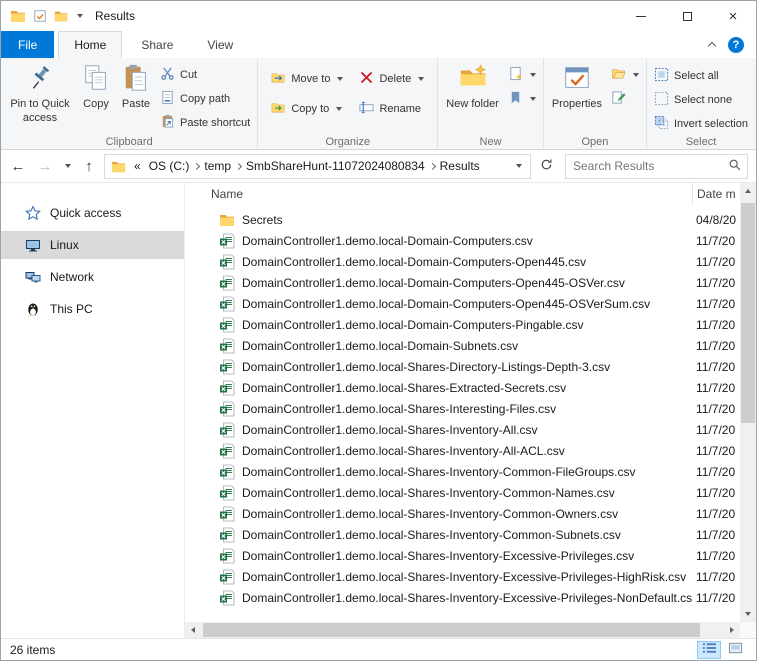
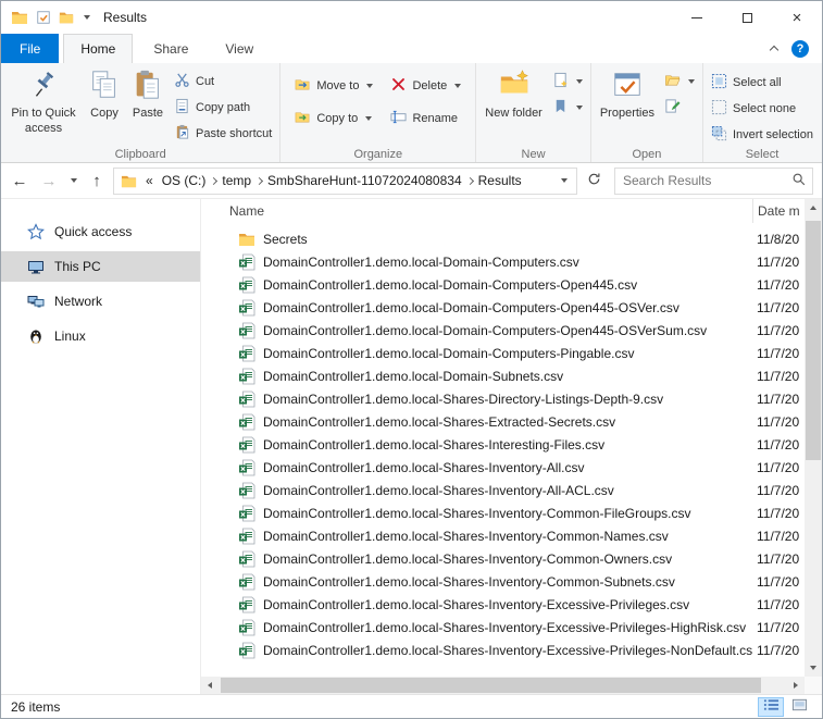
  Results
  ×
  File
  Home
  Share
  View
  ?
  Pin to Quick access
  Copy
  Paste
  Cut
  Copy path
  Paste shortcut
  Clipboard
  Move to
  Copy to
  Delete
  Rename
  Organize
  New folder
  New
  Properties
  Open
  Select all
  Select none
  Invert selection
  Select
  ←
  →
  ↑
  «
  OS (C:)
  temp
  SmbShareHunt-11072024080834
  Results
  Search Results
  Quick access
- Linux
+ This PC
  Network
- This PC
+ Linux
  Name
  Date m
  Secrets
- 04/8/20
+ 11/8/20
  DomainController1.demo.local-Domain-Computers.csv
  11/7/20
  DomainController1.demo.local-Domain-Computers-Open445.csv
  11/7/20
  DomainController1.demo.local-Domain-Computers-Open445-OSVer.csv
  11/7/20
  DomainController1.demo.local-Domain-Computers-Open445-OSVerSum.csv
  11/7/20
  DomainController1.demo.local-Domain-Computers-Pingable.csv
  11/7/20
  DomainController1.demo.local-Domain-Subnets.csv
  11/7/20
- DomainController1.demo.local-Shares-Directory-Listings-Depth-3.csv
+ DomainController1.demo.local-Shares-Directory-Listings-Depth-9.csv
  11/7/20
  DomainController1.demo.local-Shares-Extracted-Secrets.csv
  11/7/20
  DomainController1.demo.local-Shares-Interesting-Files.csv
  11/7/20
  DomainController1.demo.local-Shares-Inventory-All.csv
  11/7/20
  DomainController1.demo.local-Shares-Inventory-All-ACL.csv
  11/7/20
  DomainController1.demo.local-Shares-Inventory-Common-FileGroups.csv
  11/7/20
  DomainController1.demo.local-Shares-Inventory-Common-Names.csv
  11/7/20
  DomainController1.demo.local-Shares-Inventory-Common-Owners.csv
  11/7/20
  DomainController1.demo.local-Shares-Inventory-Common-Subnets.csv
  11/7/20
  DomainController1.demo.local-Shares-Inventory-Excessive-Privileges.csv
  11/7/20
  DomainController1.demo.local-Shares-Inventory-Excessive-Privileges-HighRisk.csv
  11/7/20
  DomainController1.demo.local-Shares-Inventory-Excessive-Privileges-NonDefault.cs
  11/7/20
  26 items
